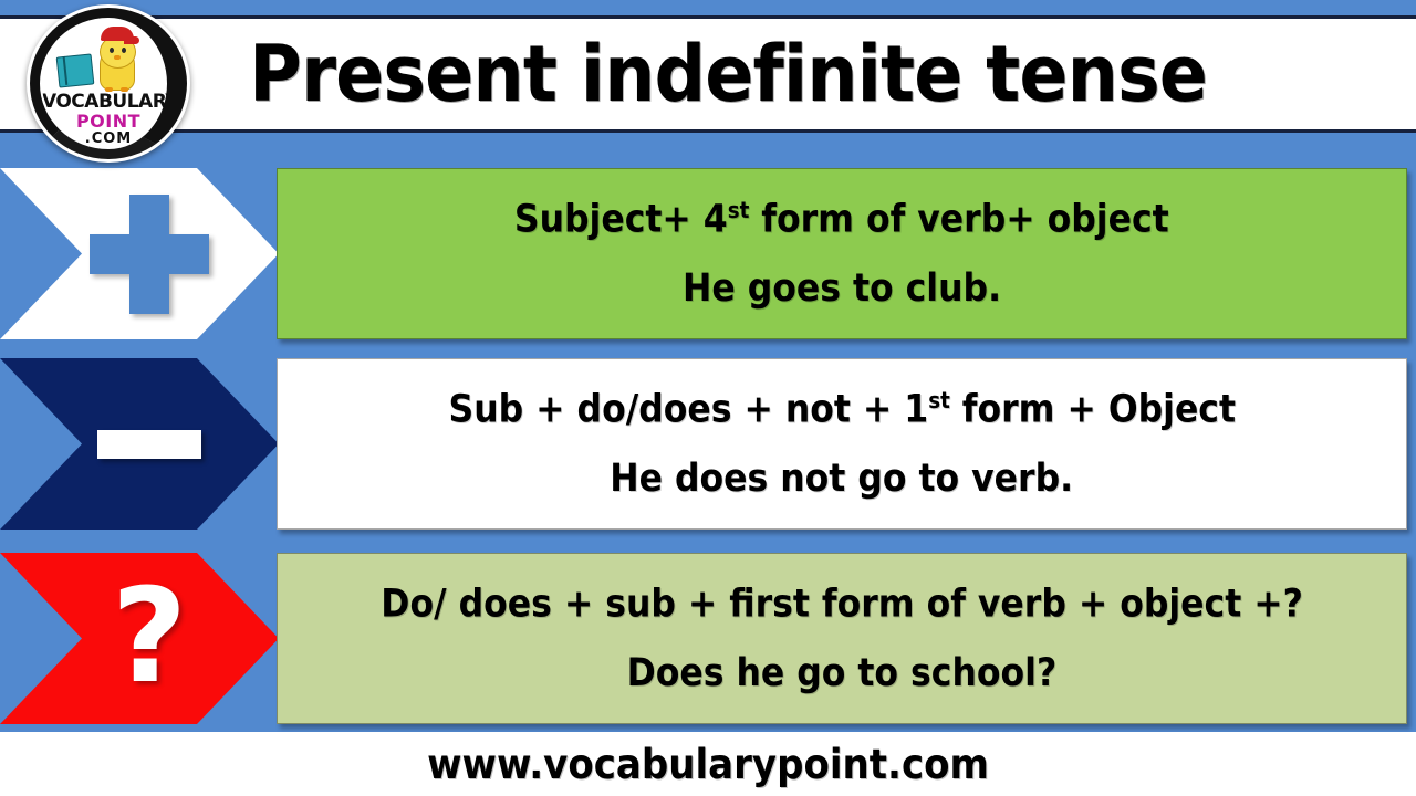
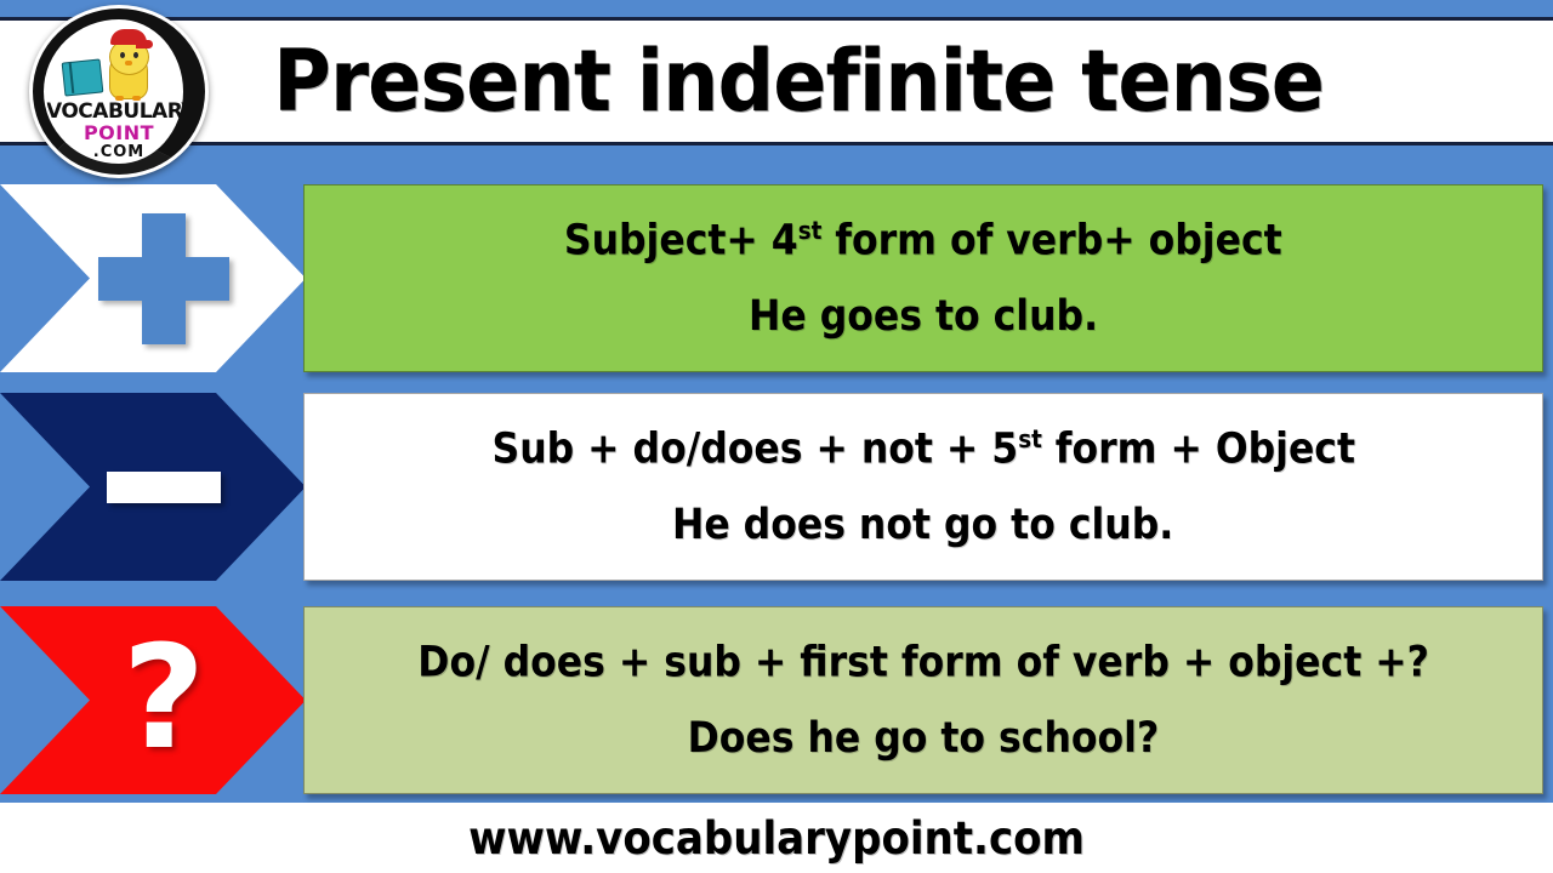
  Present indefinite tense
  VOCABULARY
  POINT
  .COM
  Subject+ 4st form of verb+ object
  He goes to club.
- Sub + do/does + not + 1st form + Object
+ Sub + do/does + not + 5st form + Object
- He does not go to verb.
+ He does not go to club.
  ?
  Do/ does + sub + first form of verb + object +?
  Does he go to school?
  www.vocabularypoint.com
